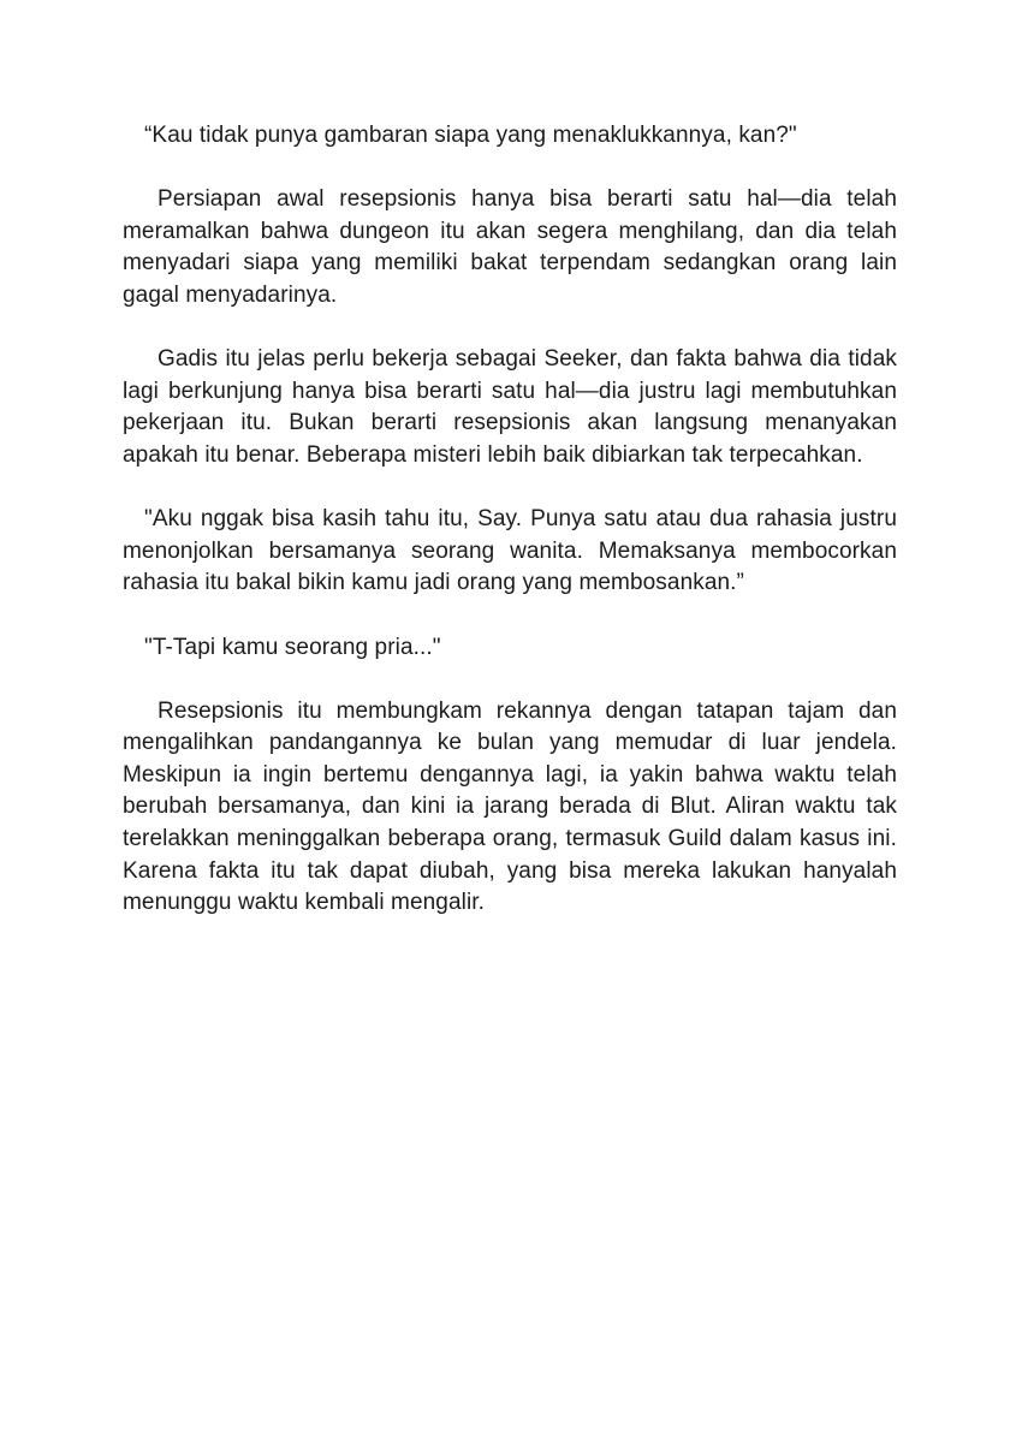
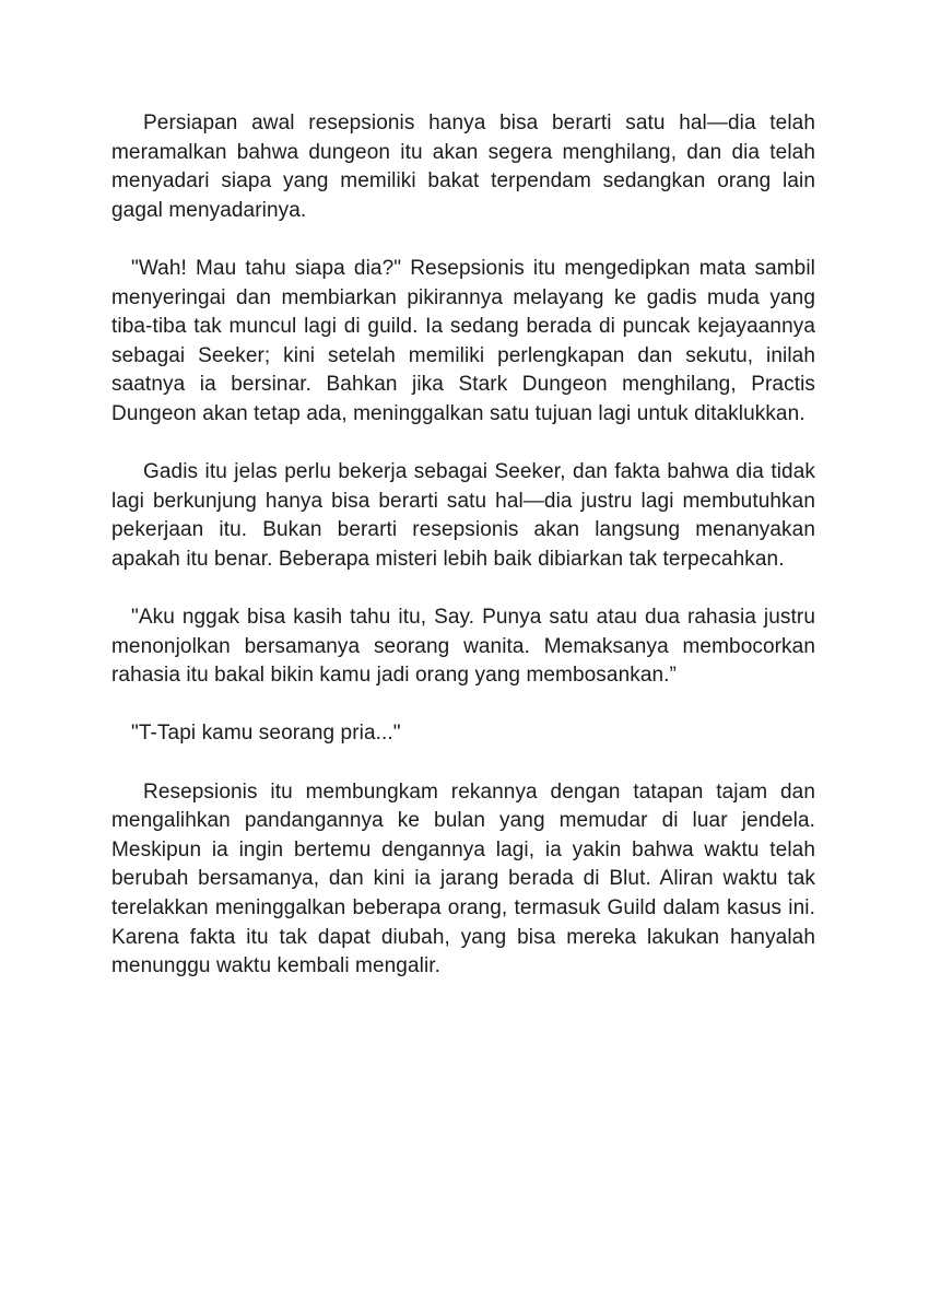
- “Kau tidak punya gambaran siapa yang menaklukkannya, kan?"
  Persiapan awal resepsionis hanya bisa berarti satu hal—dia telah meramalkan bahwa dungeon itu akan segera menghilang, dan dia telah menyadari siapa yang memiliki bakat terpendam sedangkan orang lain gagal menyadarinya.
+ "Wah! Mau tahu siapa dia?" Resepsionis itu mengedipkan mata sambil menyeringai dan membiarkan pikirannya melayang ke gadis muda yang tiba-tiba tak muncul lagi di guild. Ia sedang berada di puncak kejayaannya sebagai Seeker; kini setelah memiliki perlengkapan dan sekutu, inilah saatnya ia bersinar. Bahkan jika Stark Dungeon menghilang, Practis Dungeon akan tetap ada, meninggalkan satu tujuan lagi untuk ditaklukkan.
  Gadis itu jelas perlu bekerja sebagai Seeker, dan fakta bahwa dia tidak lagi berkunjung hanya bisa berarti satu hal—dia justru lagi membutuhkan pekerjaan itu. Bukan berarti resepsionis akan langsung menanyakan apakah itu benar. Beberapa misteri lebih baik dibiarkan tak terpecahkan.
  "Aku nggak bisa kasih tahu itu, Say. Punya satu atau dua rahasia justru menonjolkan bersamanya seorang wanita. Memaksanya membocorkan rahasia itu bakal bikin kamu jadi orang yang membosankan.”
  "T-Tapi kamu seorang pria..."
  Resepsionis itu membungkam rekannya dengan tatapan tajam dan mengalihkan pandangannya ke bulan yang memudar di luar jendela. Meskipun ia ingin bertemu dengannya lagi, ia yakin bahwa waktu telah berubah bersamanya, dan kini ia jarang berada di Blut. Aliran waktu tak terelakkan meninggalkan beberapa orang, termasuk Guild dalam kasus ini. Karena fakta itu tak dapat diubah, yang bisa mereka lakukan hanyalah menunggu waktu kembali mengalir.
